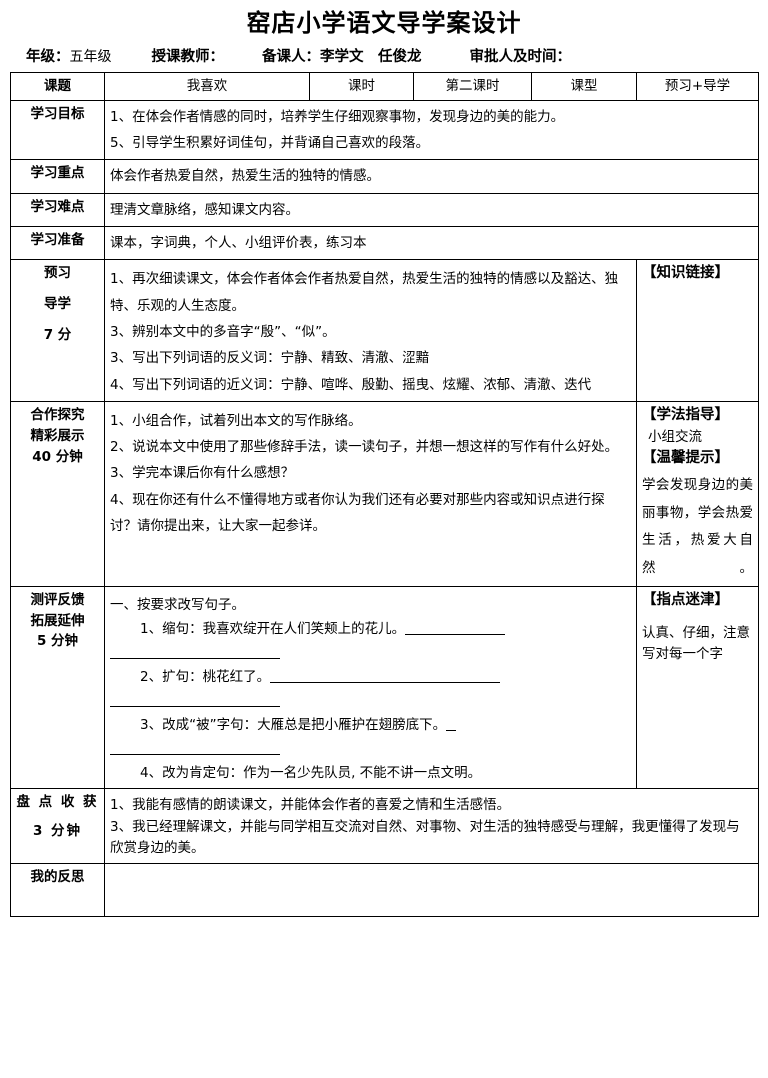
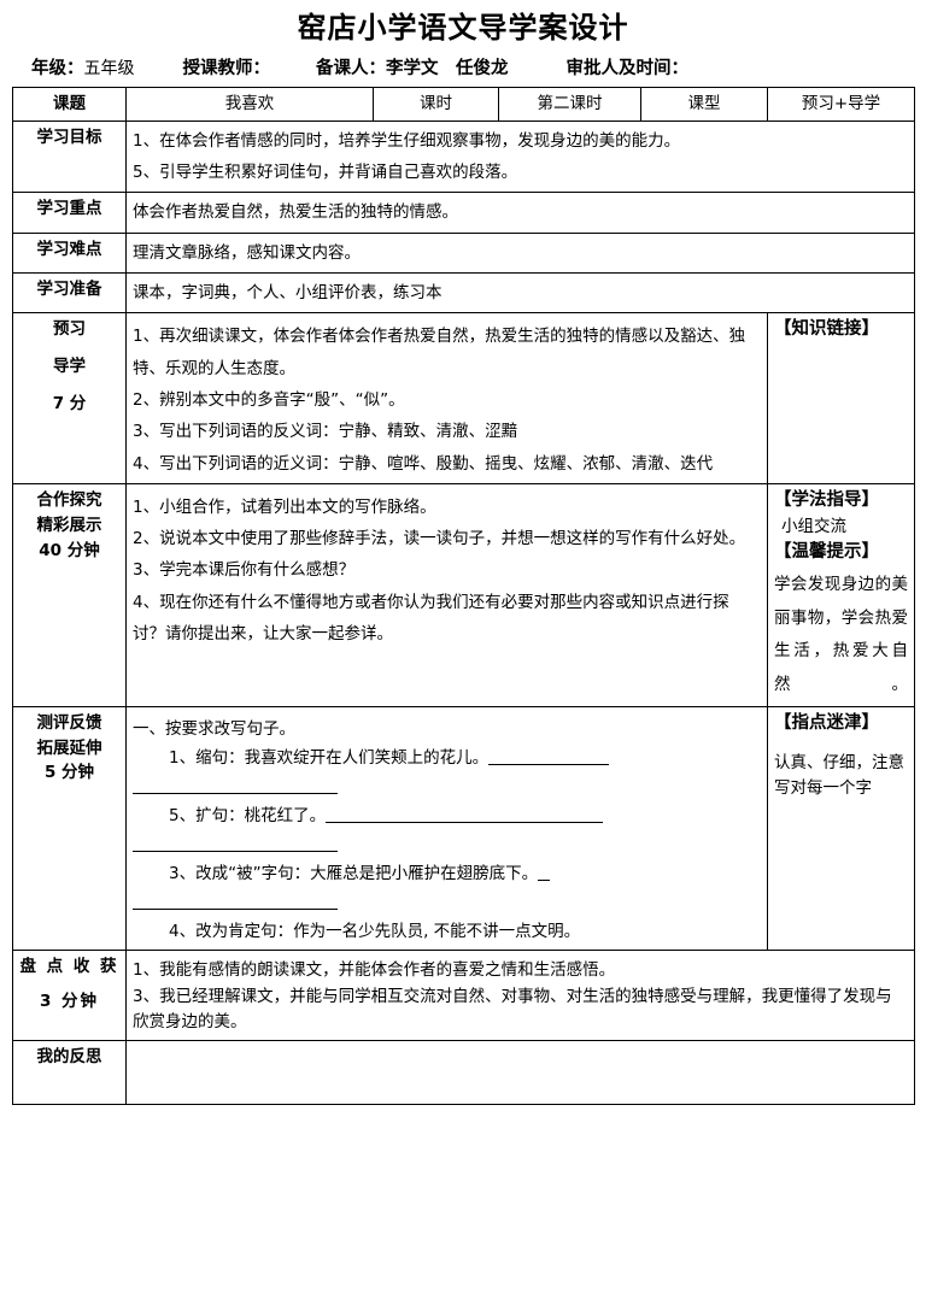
  窑店小学语文导学案设计
  年级：
  五年级
  授课教师：
  备课人：
  李学文 任俊龙
  审批人及时间：
  课题	我喜欢	课时	第二课时	课型	预习+导学
  学习目标	1、在体会作者情感的同时，培养学生仔细观察事物，发现身边的美的能力。 5、引导学生积累好词佳句，并背诵自己喜欢的段落。
  学习重点	体会作者热爱自然，热爱生活的独特的情感。
  学习难点	理清文章脉络，感知课文内容。
  学习准备	课本，字词典，个人、小组评价表，练习本
- 预习 导学 7 分	1、再次细读课文，体会作者体会作者热爱自然，热爱生活的独特的情感以及豁达、独特、乐观的人生态度。 3、辨别本文中的多音字“殷”、“似”。 3、写出下列词语的反义词：宁静、精致、清澈、涩黯 4、写出下列词语的近义词：宁静、喧哗、殷勤、摇曳、炫耀、浓郁、清澈、迭代	【知识链接】
+ 预习 导学 7 分	1、再次细读课文，体会作者体会作者热爱自然，热爱生活的独特的情感以及豁达、独特、乐观的人生态度。 2、辨别本文中的多音字“殷”、“似”。 3、写出下列词语的反义词：宁静、精致、清澈、涩黯 4、写出下列词语的近义词：宁静、喧哗、殷勤、摇曳、炫耀、浓郁、清澈、迭代	【知识链接】
  合作探究 精彩展示 40 分钟	1、小组合作，试着列出本文的写作脉络。 2、说说本文中使用了那些修辞手法，读一读句子，并想一想这样的写作有什么好处。 3、学完本课后你有什么感想？ 4、现在你还有什么不懂得地方或者你认为我们还有必要对那些内容或知识点进行探讨？请你提出来，让大家一起参详。	【学法指导】 小组交流 【温馨提示】 学会发现身边的美丽事物，学会热爱生活，热爱大自然。
- 测评反馈 拓展延伸 5 分钟	一、按要求改写句子。 1、缩句：我喜欢绽开在人们笑颊上的花儿。 2、扩句：桃花红了。 3、改成“被”字句：大雁总是把小雁护在翅膀底下。 4、改为肯定句：作为一名少先队员, 不能不讲一点文明。	【指点迷津】 认真、仔细，注意写对每一个字
+ 测评反馈 拓展延伸 5 分钟	一、按要求改写句子。 1、缩句：我喜欢绽开在人们笑颊上的花儿。 5、扩句：桃花红了。 3、改成“被”字句：大雁总是把小雁护在翅膀底下。 4、改为肯定句：作为一名少先队员, 不能不讲一点文明。	【指点迷津】 认真、仔细，注意写对每一个字
  盘 点 收 获 3 分钟	1、我能有感情的朗读课文，并能体会作者的喜爱之情和生活感悟。 3、我已经理解课文，并能与同学相互交流对自然、对事物、对生活的独特感受与理解，我更懂得了发现与欣赏身边的美。
  我的反思
